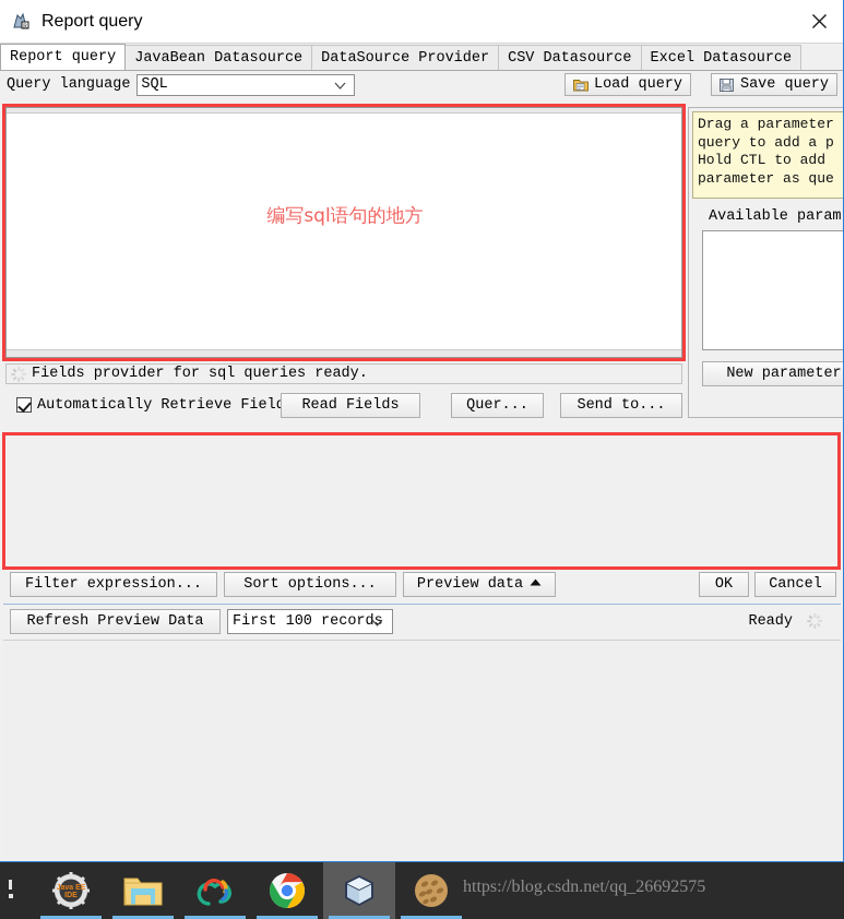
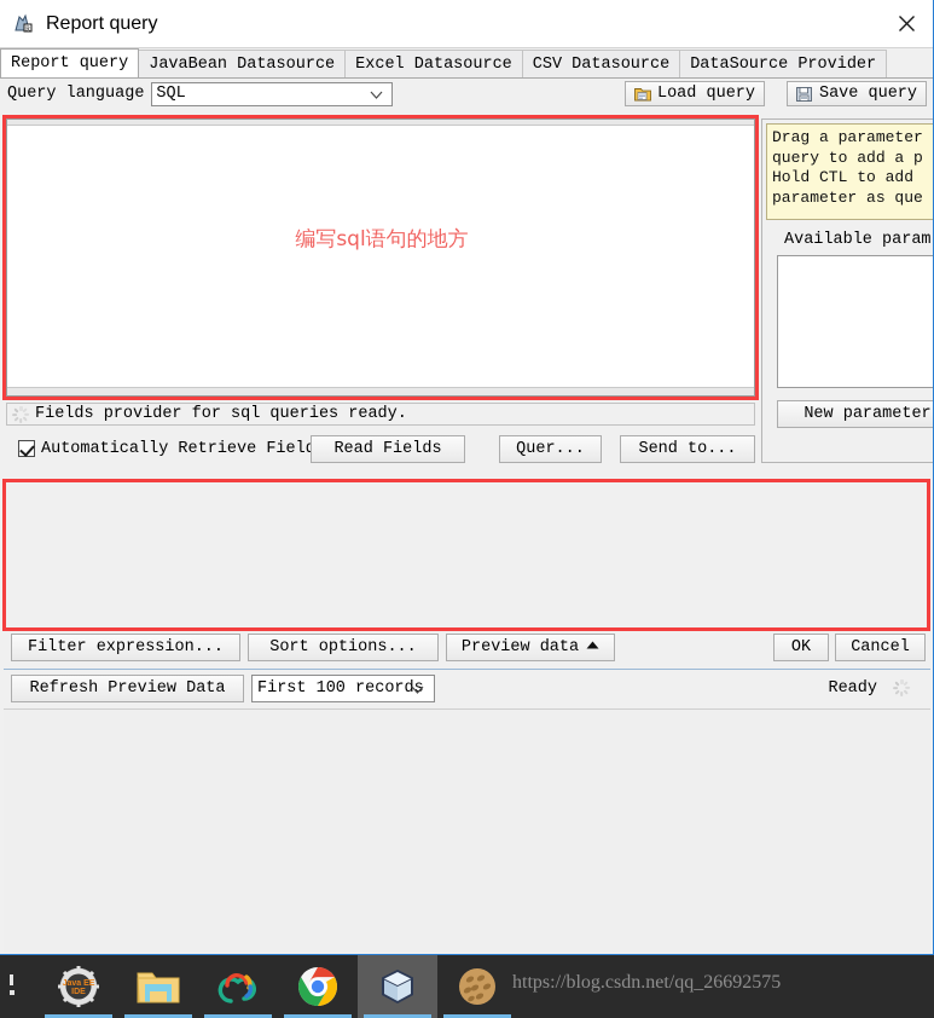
  Report query
  Report query
  JavaBean Datasource
- DataSource Provider
+ Excel Datasource
  CSV Datasource
- Excel Datasource
+ DataSource Provider
  Query language
  SQL
  Load query
  Save query
  编写sql语句的地方
  Drag a parameter
  query to add a p
  Hold CTL to add
  parameter as que
  Available param
  New parameter
  Fields provider for sql queries ready.
  Automatically Retrieve Fiel
  Read Fields
  Quer...
  Send to...
  Filter expression...
  Sort options...
  Preview data
  OK
  Cancel
  Refresh Preview Data
  First 100 records
  Ready
  https://blog.csdn.net/qq_26692575
